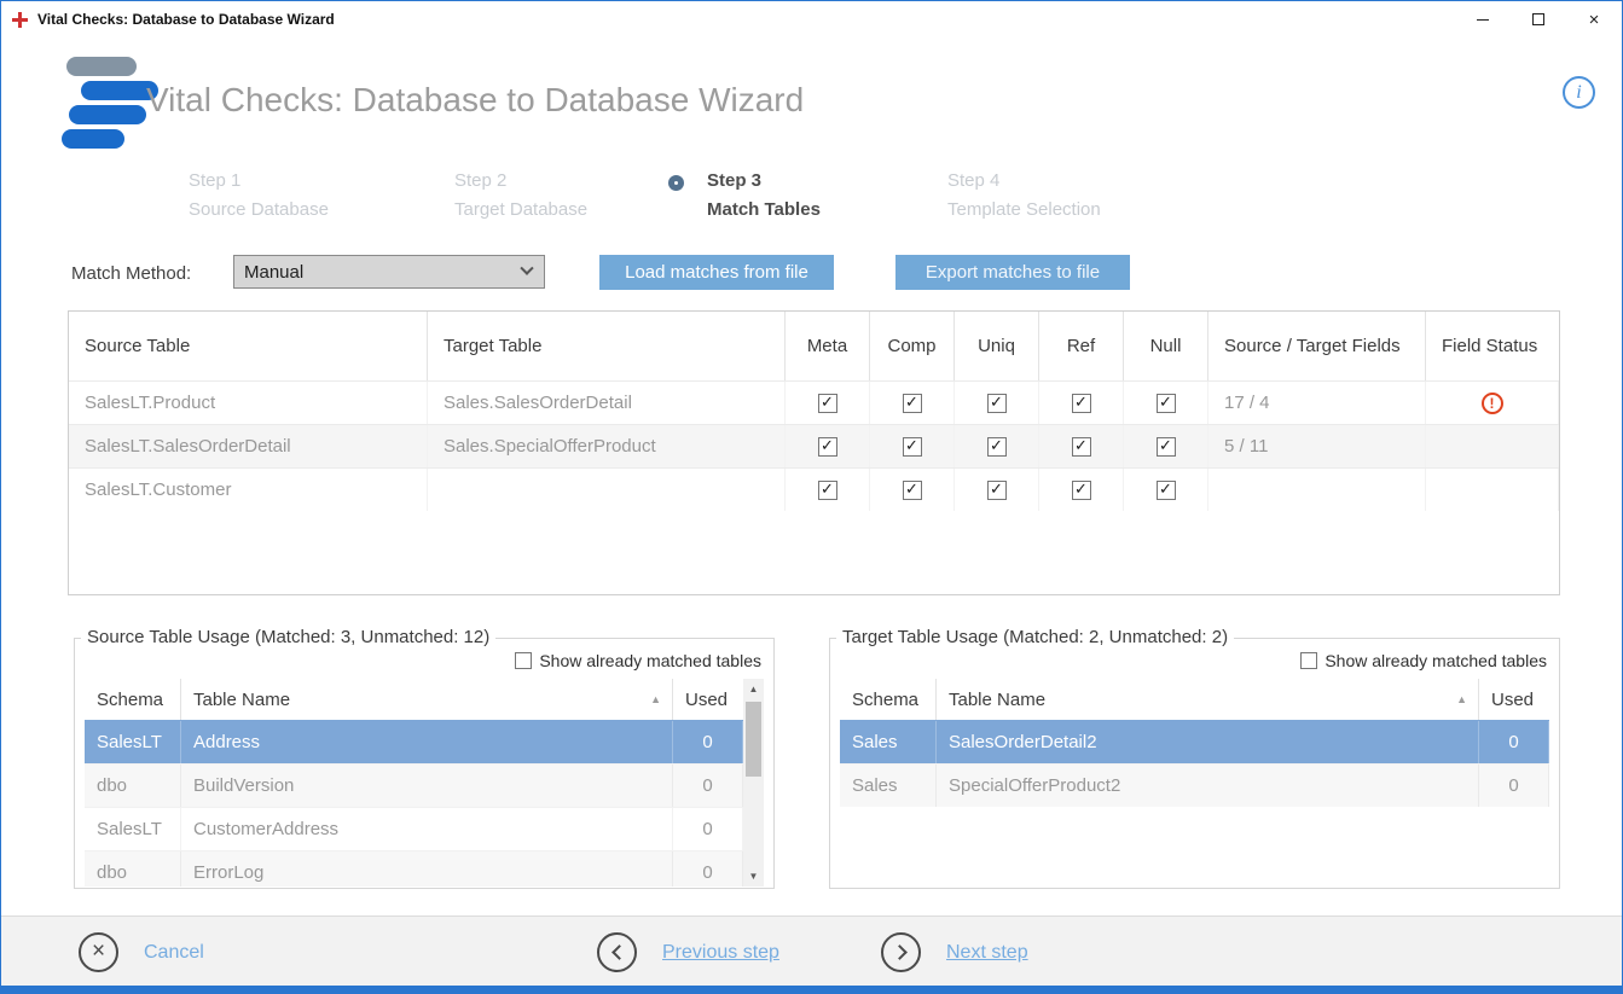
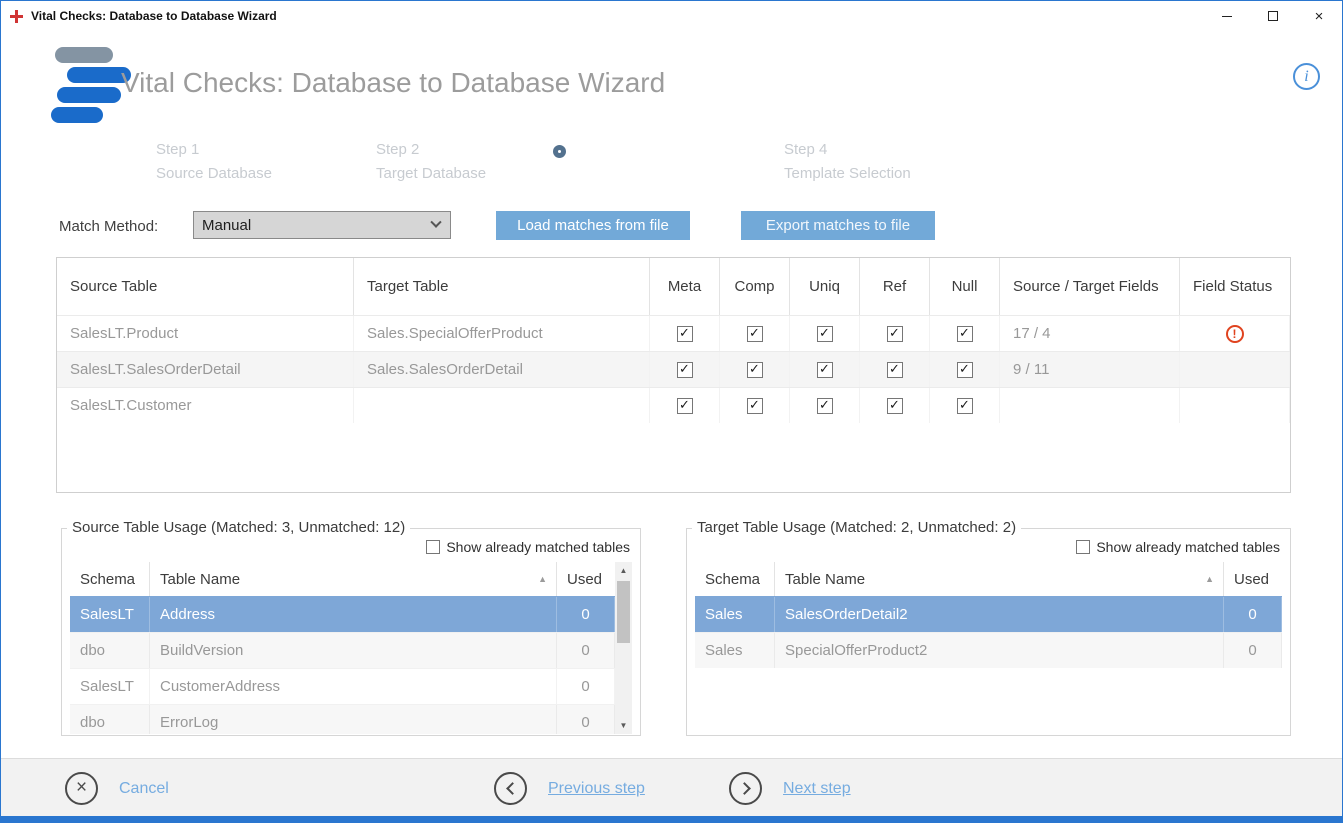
  Vital Checks: Database to Database Wizard
  ×
  Vital Checks: Database to Database Wizard
  i
  Step 1
  Source Database
  Step 2
  Target Database
- Step 3
- Match Tables
  Step 4
  Template Selection
  Match Method:
  Manual
  Load matches from file
  Export matches to file
  Source Table
  Target Table
  Meta
  Comp
  Uniq
  Ref
  Null
  Source / Target Fields
  Field Status
  SalesLT.Product
- Sales.SalesOrderDetail
+ Sales.SpecialOfferProduct
  17 / 4
  !
  SalesLT.SalesOrderDetail
- Sales.SpecialOfferProduct
+ Sales.SalesOrderDetail
- 5 / 11
+ 9 / 11
  SalesLT.Customer
  Source Table Usage (Matched: 3, Unmatched: 12)
  Show already matched tables
  Schema
  Table Name
  ▲
  Used
  SalesLT
  Address
  0
  dbo
  BuildVersion
  0
  SalesLT
  CustomerAddress
  0
  dbo
  ErrorLog
  0
  ▲
  ▼
  Target Table Usage (Matched: 2, Unmatched: 2)
  Show already matched tables
  Schema
  Table Name
  ▲
  Used
  Sales
  SalesOrderDetail2
  0
  Sales
  SpecialOfferProduct2
  0
  ×
  Cancel
  Previous step
  Next step
